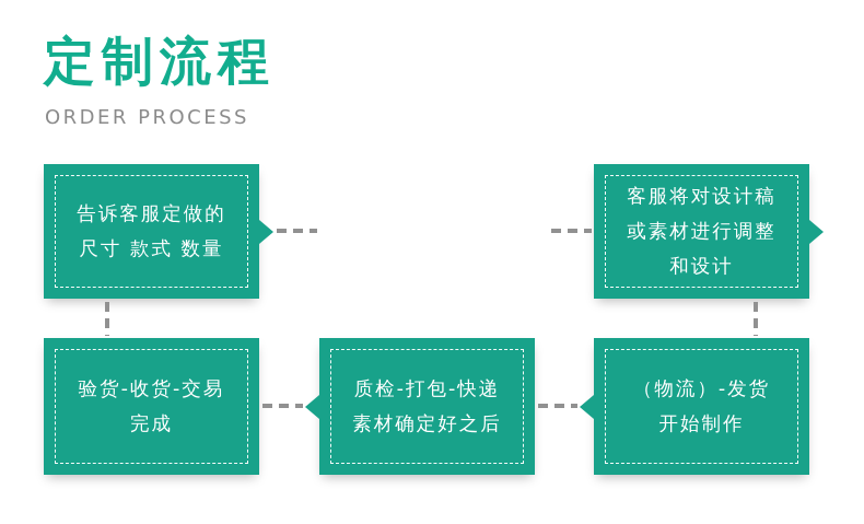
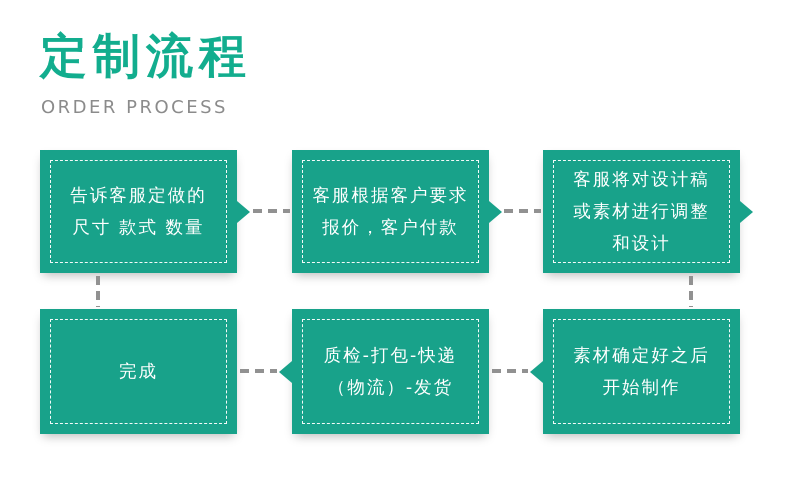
  定制流程
  ORDER PROCESS
  告诉客服定做的
  尺寸 款式 数量
+ 客服根据客户要求
+ 报价，客户付款
  客服将对设计稿
  或素材进行调整
  和设计
- （物流）-发货
+ 素材确定好之后
  开始制作
  质检-打包-快递
- 素材确定好之后
+ （物流）-发货
- 验货-收货-交易
  完成
